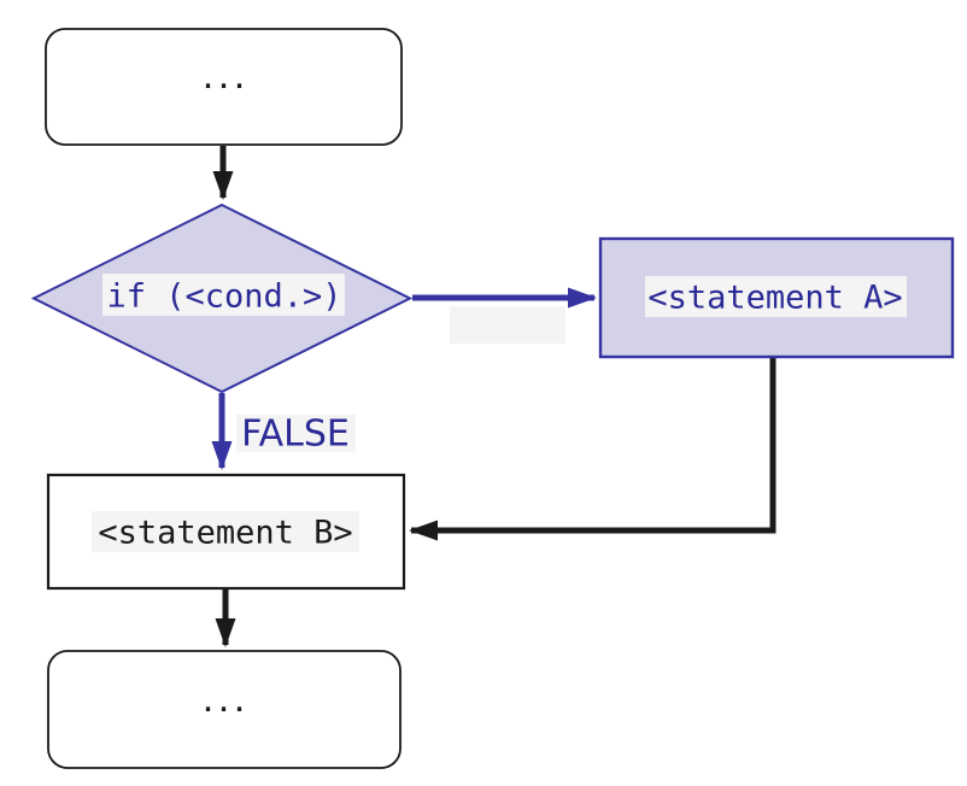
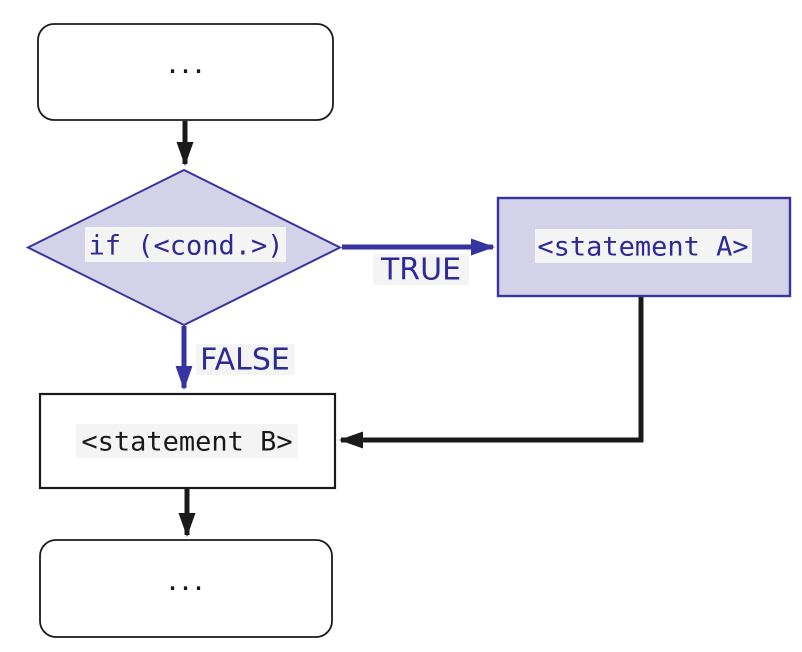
  ...
  if (<cond.>)
+ TRUE
  <statement A>
  FALSE
  <statement B>
  ...
